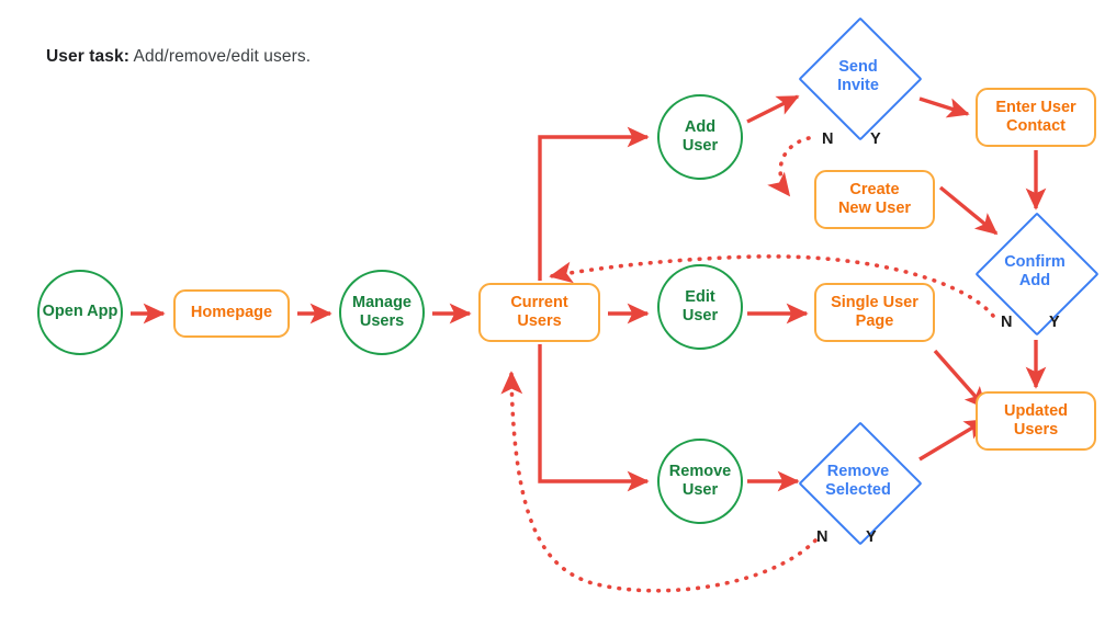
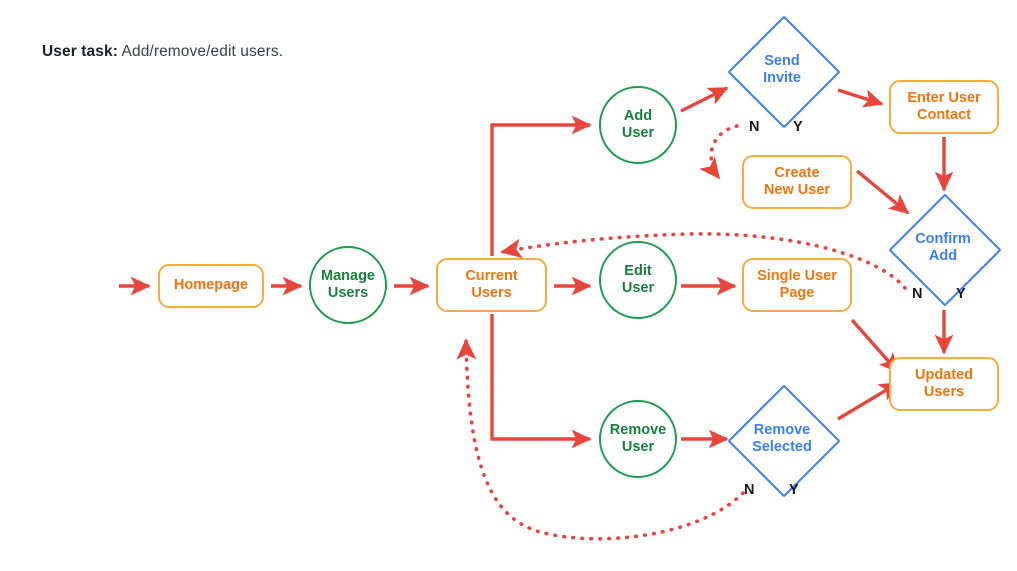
  User task: Add/remove/edit users.
- Open App
  Homepage
  Manage
  Users
  Current
  Users
  Add
  User
  Send
  Invite
  Enter User
  Contact
  Create
  New User
  Confirm
  Add
  Edit
  User
  Single User
  Page
  Updated
  Users
  Remove
  User
  Remove
  Selected
  N
  Y
  N
  Y
  N
  Y
